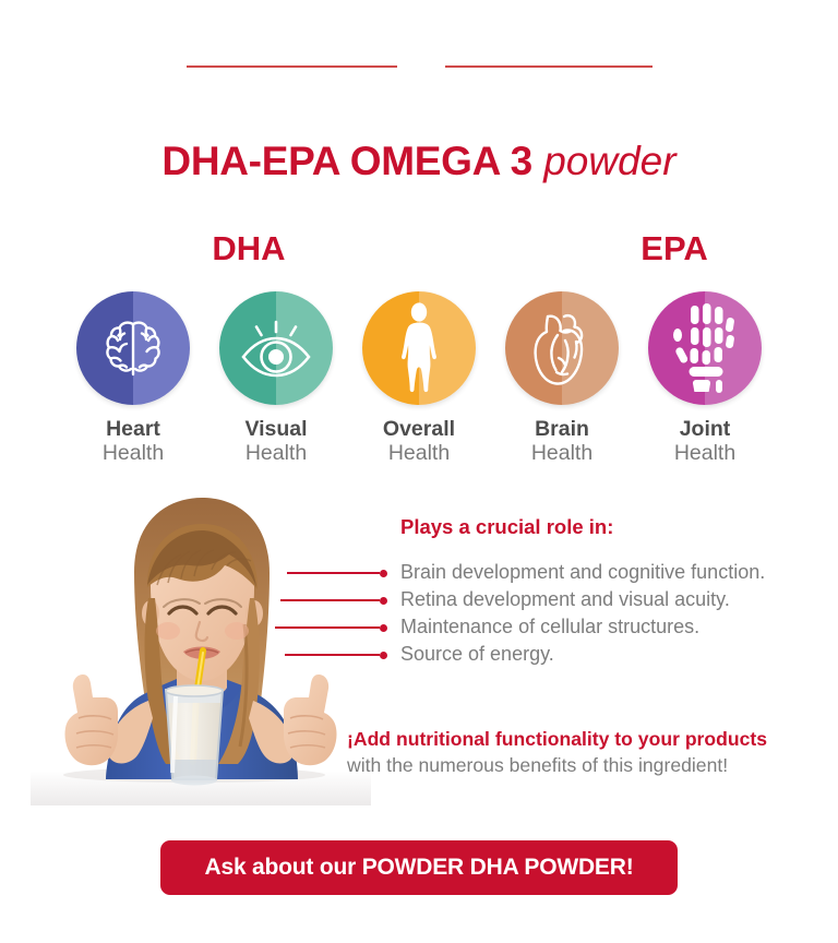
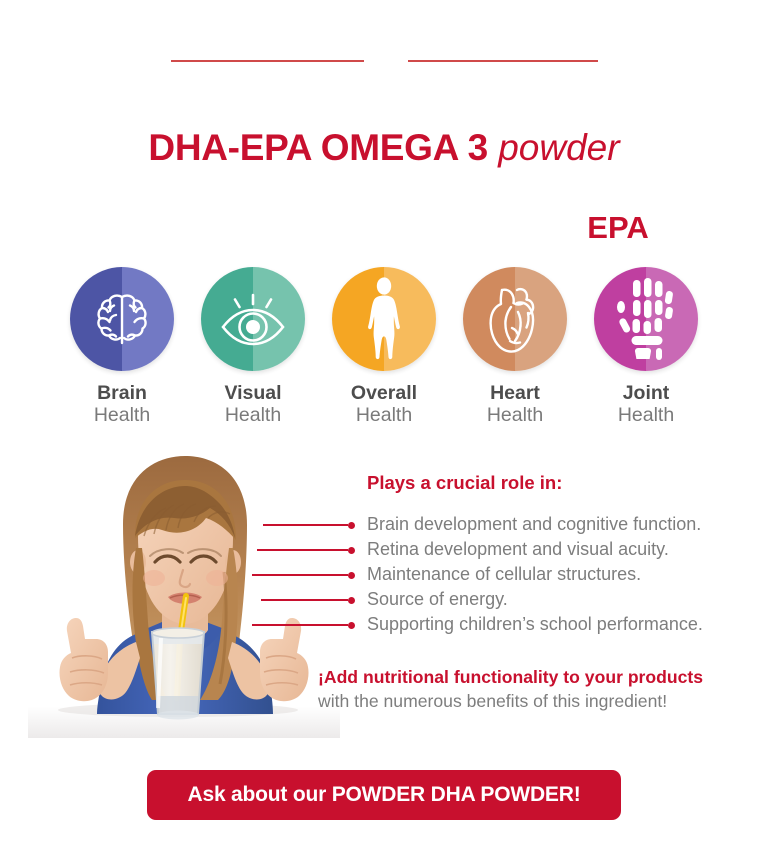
  DHA-EPA OMEGA 3 powder
- DHA
  EPA
- Heart
+ Brain
  Health
  Visual
  Health
  Overall
  Health
- Brain
+ Heart
  Health
  Joint
  Health
  Plays a crucial role in:
  Brain development and cognitive function.
  Retina development and visual acuity.
  Maintenance of cellular structures.
  Source of energy.
+ Supporting children’s school performance.
  ¡Add nutritional functionality to your products
  with the numerous benefits of this ingredient!
  Ask about our POWDER DHA POWDER!
